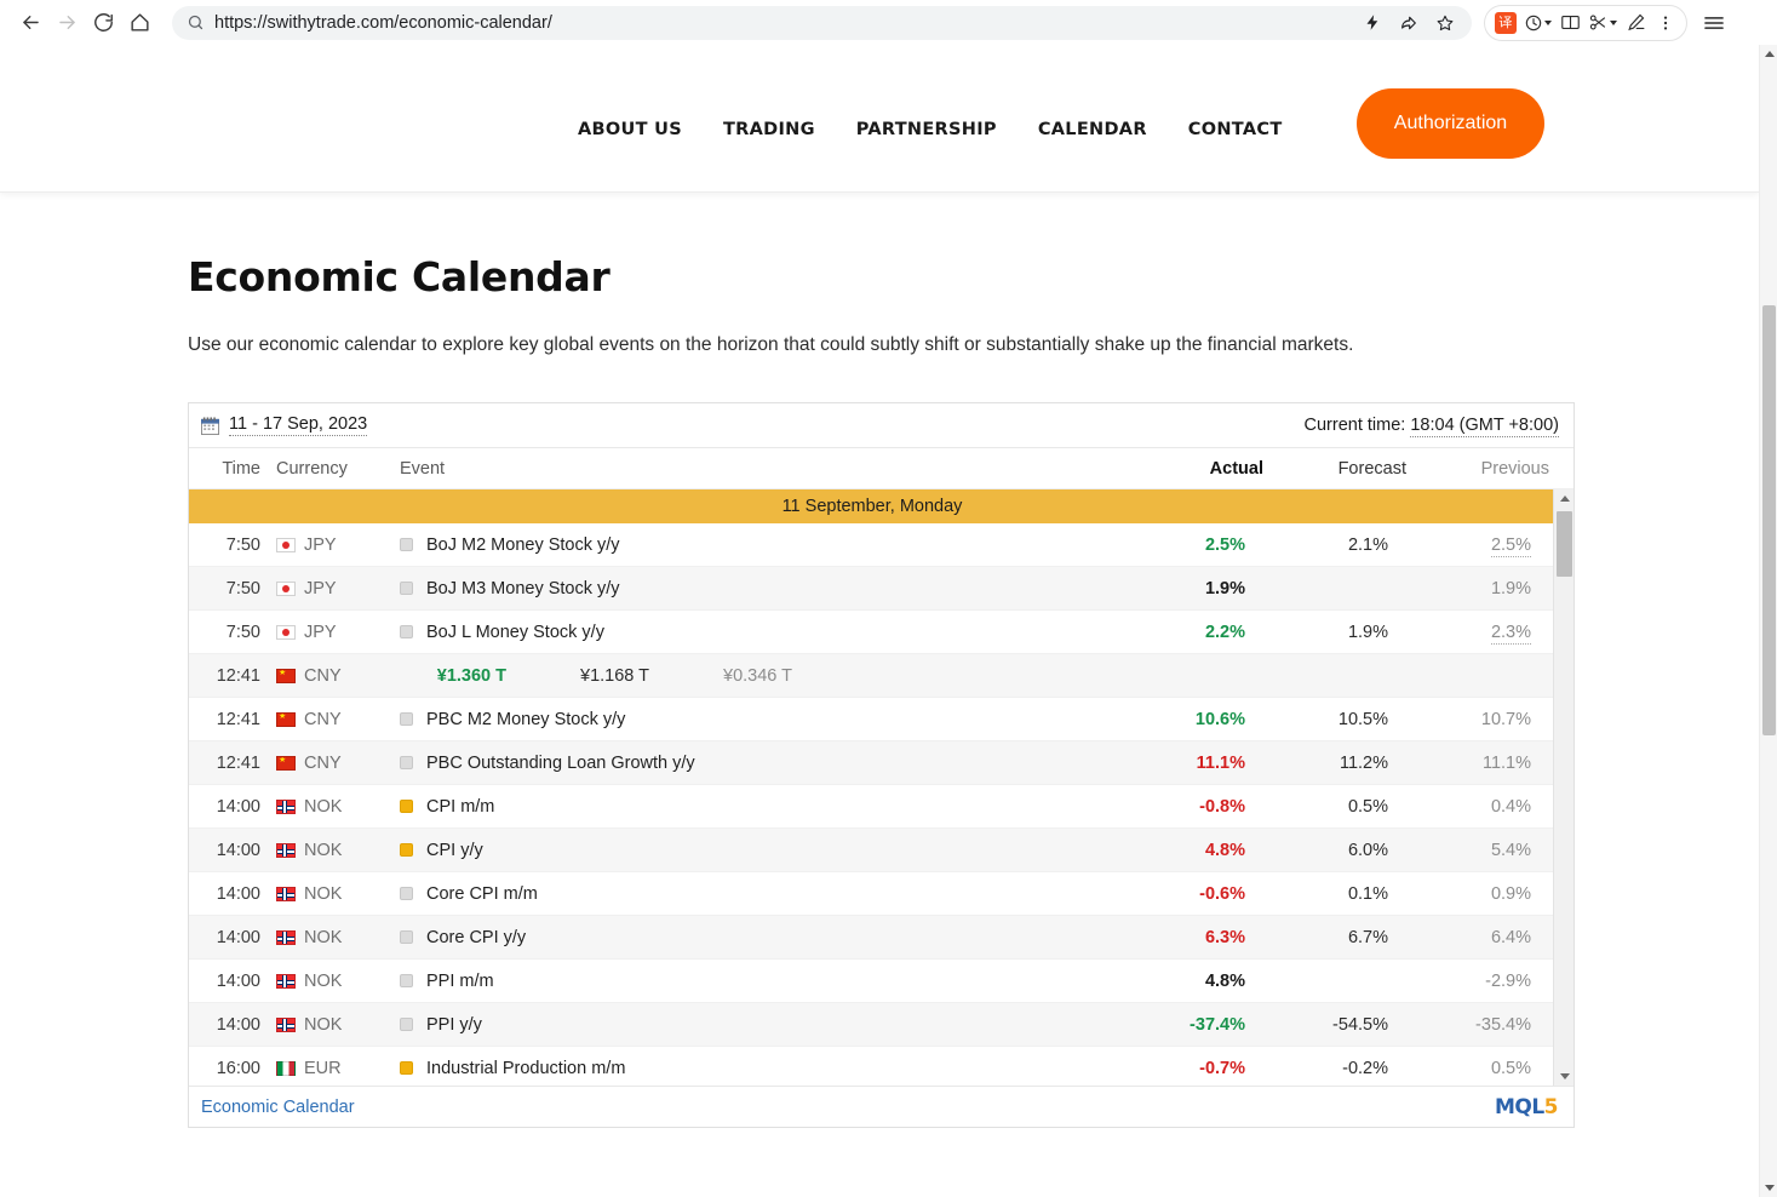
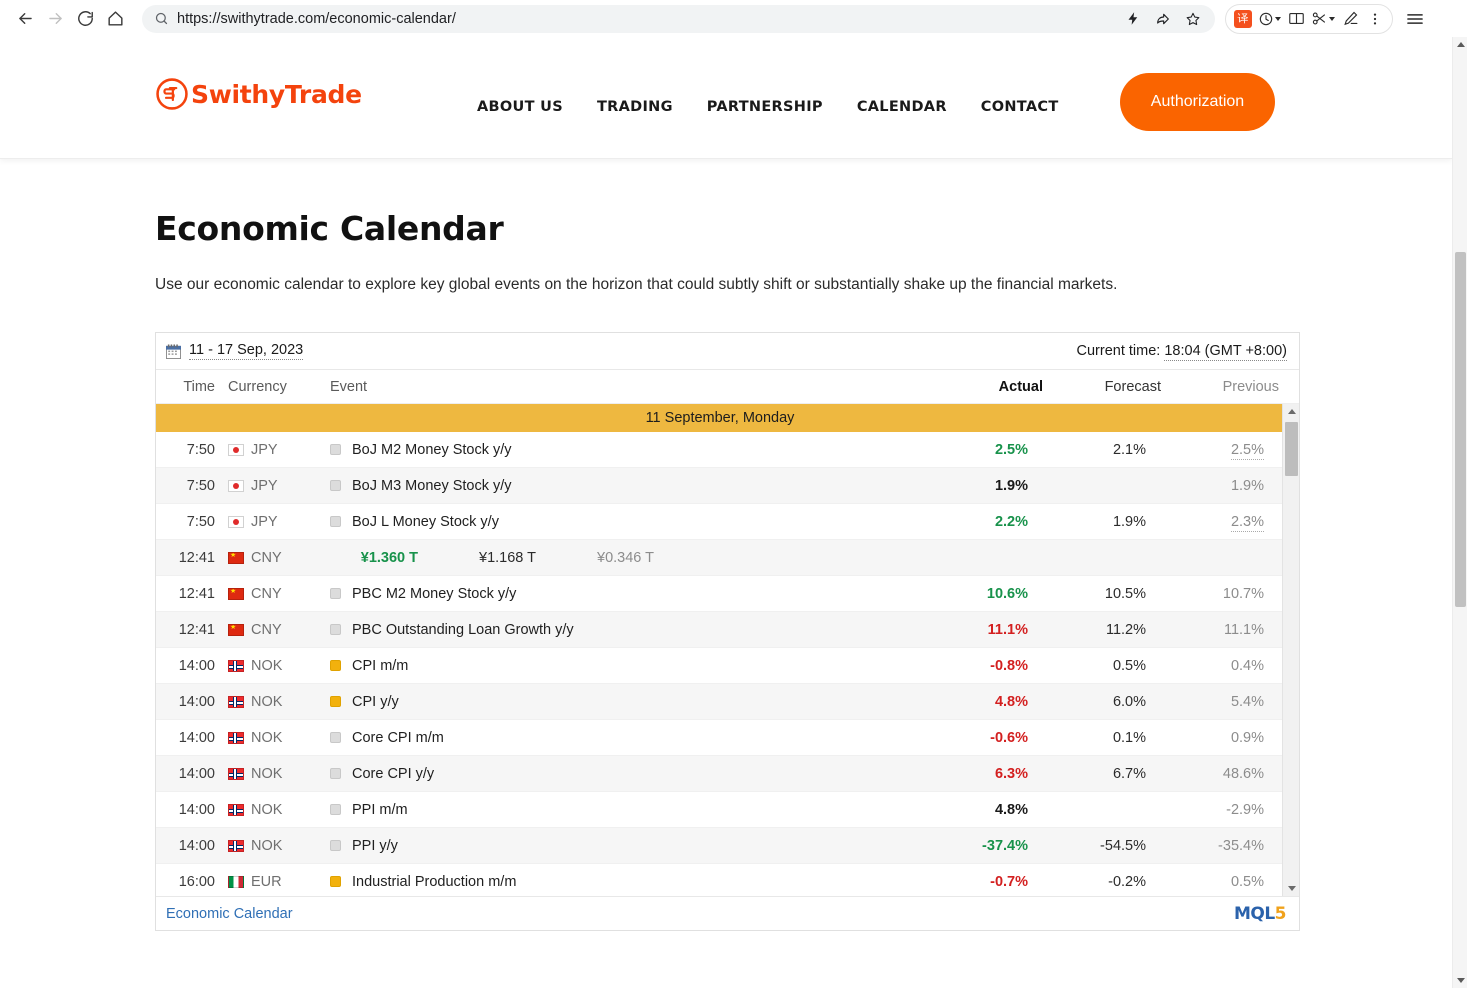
  https://swithytrade.com/economic-calendar/
  译
+ SwithyTrade
  ABOUT US
  TRADING
  PARTNERSHIP
  CALENDAR
  CONTACT
  Authorization
  Economic Calendar
  Use our economic calendar to explore key global events on the horizon that could subtly shift or substantially shake up the financial markets.
  11 - 17 Sep, 2023
  Current time: 18:04 (GMT +8:00)
  Time
  Currency
  Event
  Actual
  Forecast
  Previous
  11 September, Monday
  7:50
  JPY
  BoJ M2 Money Stock y/y
  2.5%
  2.1%
  2.5%
  7:50
  JPY
  BoJ M3 Money Stock y/y
  1.9%
  1.9%
  7:50
  JPY
  BoJ L Money Stock y/y
  2.2%
  1.9%
  2.3%
  12:41
  CNY
  ¥1.360 T
  ¥1.168 T
  ¥0.346 T
  12:41
  CNY
  PBC M2 Money Stock y/y
  10.6%
  10.5%
  10.7%
  12:41
  CNY
  PBC Outstanding Loan Growth y/y
  11.1%
  11.2%
  11.1%
  14:00
  NOK
  CPI m/m
  -0.8%
  0.5%
  0.4%
  14:00
  NOK
  CPI y/y
  4.8%
  6.0%
  5.4%
  14:00
  NOK
  Core CPI m/m
  -0.6%
  0.1%
  0.9%
  14:00
  NOK
  Core CPI y/y
  6.3%
  6.7%
- 6.4%
+ 48.6%
  14:00
  NOK
  PPI m/m
  4.8%
  -2.9%
  14:00
  NOK
  PPI y/y
  -37.4%
  -54.5%
  -35.4%
  16:00
  EUR
  Industrial Production m/m
  -0.7%
  -0.2%
  0.5%
  Economic Calendar
  MQL5
